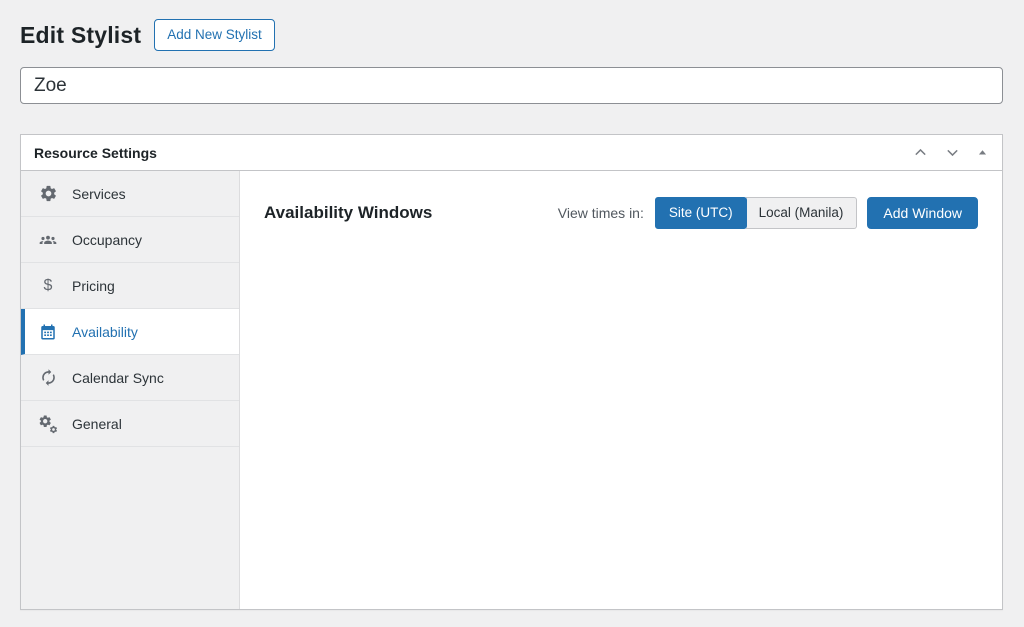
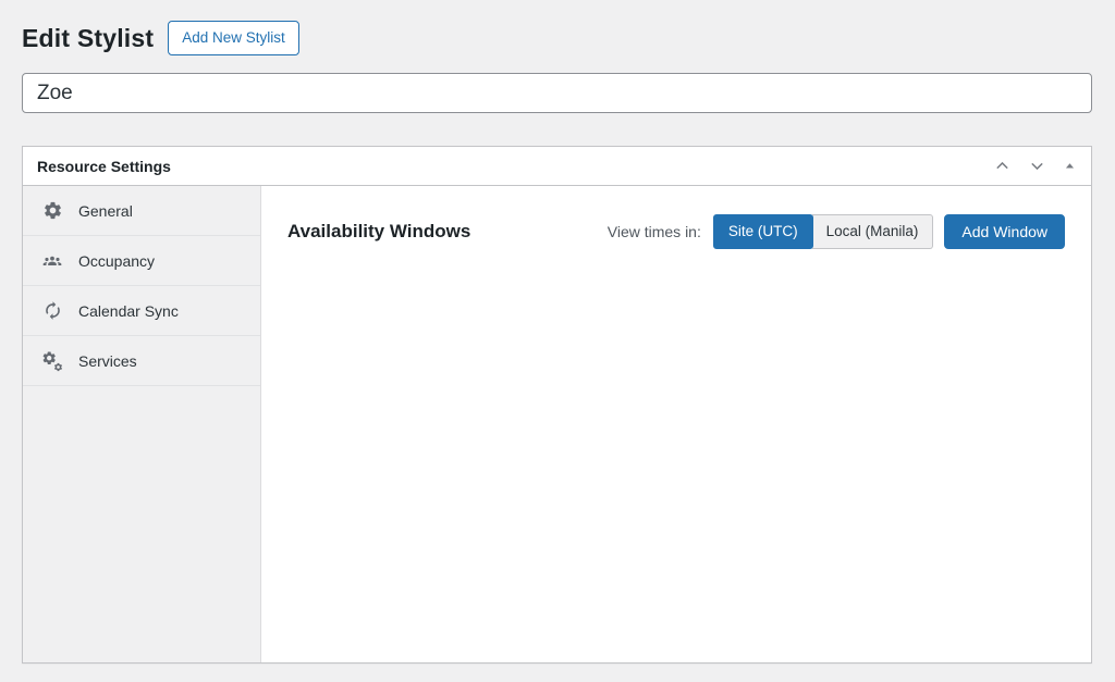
  Edit Stylist
  Add New Stylist
  Zoe
  Resource Settings
- Services
+ General
  Occupancy
- $
- Pricing
- Availability
  Calendar Sync
- General
+ Services
  Availability Windows
  View times in:
  Site (UTC)
  Local (Manila)
  Add Window
